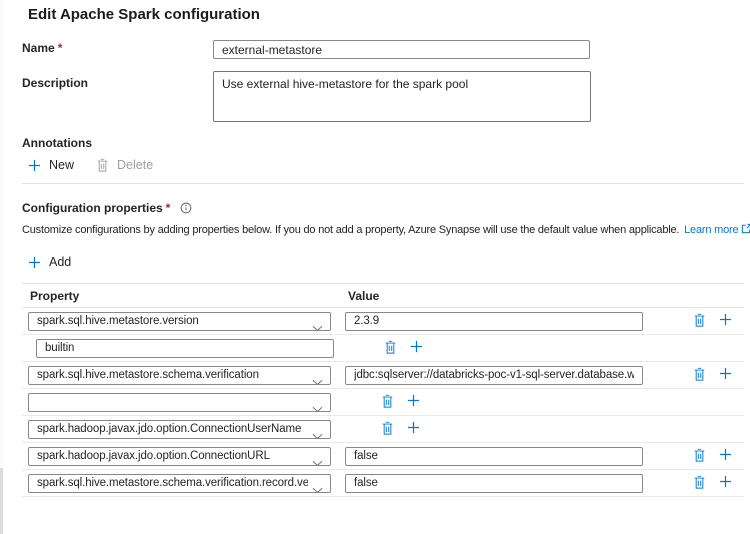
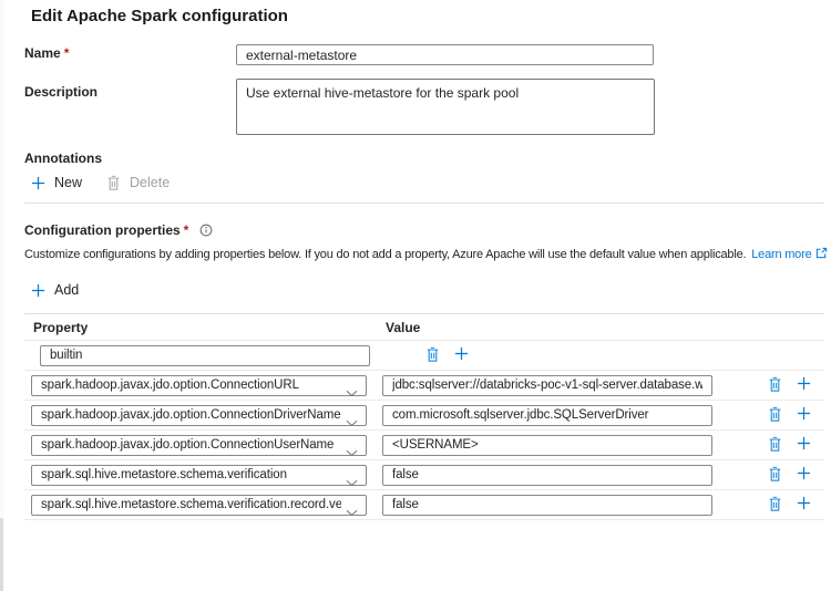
  Edit Apache Spark configuration
  Name *
  external-metastore
  Description
  Use external hive-metastore for the spark pool
  Annotations
  New
  Delete
  Configuration properties *
- Customize configurations by adding properties below. If you do not add a property, Azure Synapse will use the default value when applicable. Learn more
+ Customize configurations by adding properties below. If you do not add a property, Azure Apache will use the default value when applicable. Learn more
  Add
  Property
  Value
- spark.sql.hive.metastore.version
- 2.3.9
  builtin
- spark.sql.hive.metastore.schema.verification
+ spark.hadoop.javax.jdo.option.ConnectionURL
  jdbc:sqlserver://databricks-poc-v1-sql-server.database.w
+ spark.hadoop.javax.jdo.option.ConnectionDriverName
+ com.microsoft.sqlserver.jdbc.SQLServerDriver
  spark.hadoop.javax.jdo.option.ConnectionUserName
+ <USERNAME>
- spark.hadoop.javax.jdo.option.ConnectionURL
+ spark.sql.hive.metastore.schema.verification
  false
  spark.sql.hive.metastore.schema.verification.record.ve
  false
